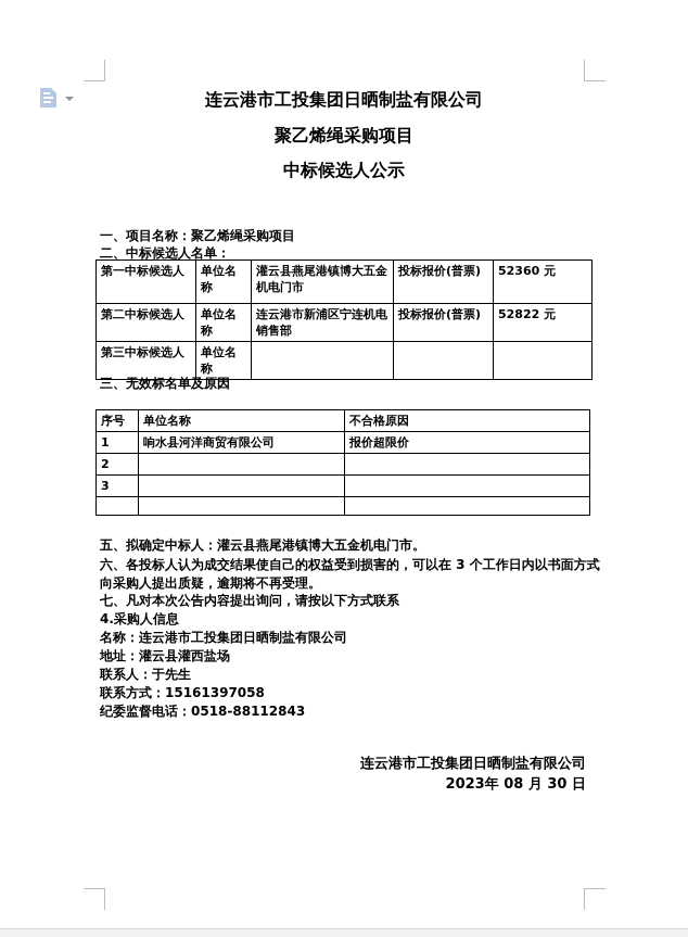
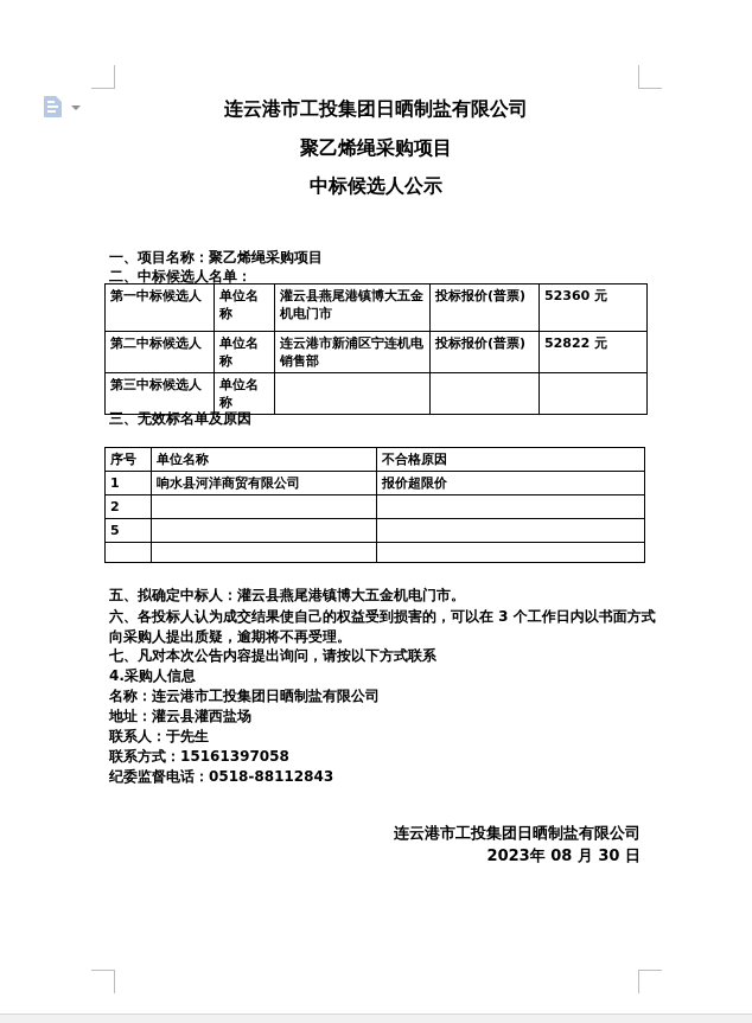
  连云港市工投集团日晒制盐有限公司
  聚乙烯绳采购项目
  中标候选人公示
  一、项目名称：聚乙烯绳采购项目
  二、中标候选人名单：
  第一中标候选人	单位名称	灌云县燕尾港镇博大五金机电门市	投标报价(普票)	52360 元
  第二中标候选人	单位名称	连云港市新浦区宁连机电销售部	投标报价(普票)	52822 元
  第三中标候选人	单位名称
  三、无效标名单及原因
  序号	单位名称	不合格原因
  1	响水县河洋商贸有限公司	报价超限价
  2
- 3
+ 5
  五、拟确定中标人：灌云县燕尾港镇博大五金机电门市。
  六、各投标人认为成交结果使自己的权益受到损害的，可以在 3 个工作日内以书面方式向采购人提出质疑，逾期将不再受理。
  七、凡对本次公告内容提出询问，请按以下方式联系
  4.采购人信息
  名称：连云港市工投集团日晒制盐有限公司
  地址：灌云县灌西盐场
  联系人：于先生
  联系方式：15161397058
  纪委监督电话：0518-88112843
  连云港市工投集团日晒制盐有限公司
  2023年 08 月 30 日
